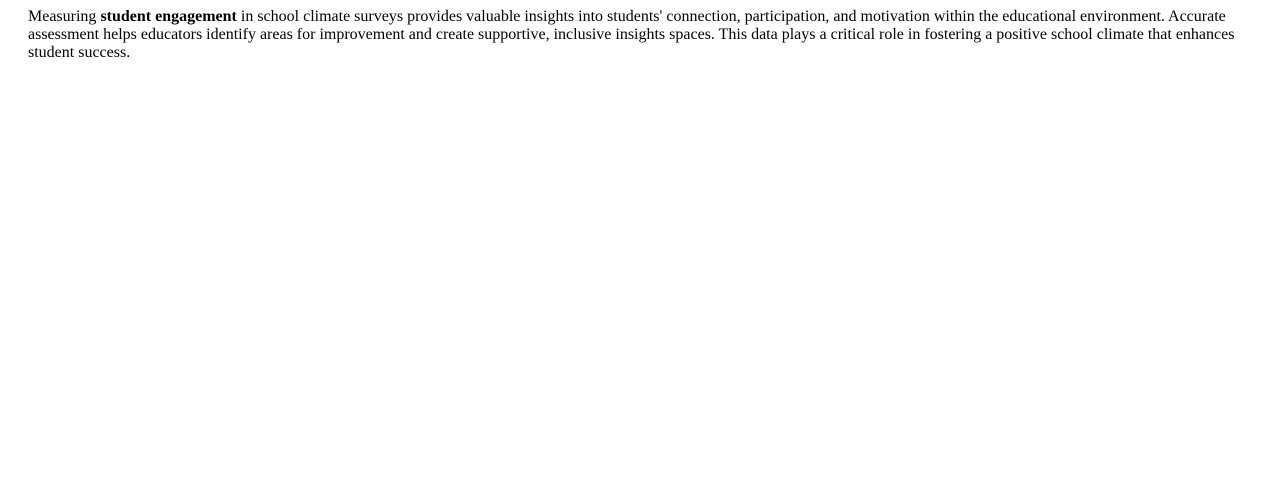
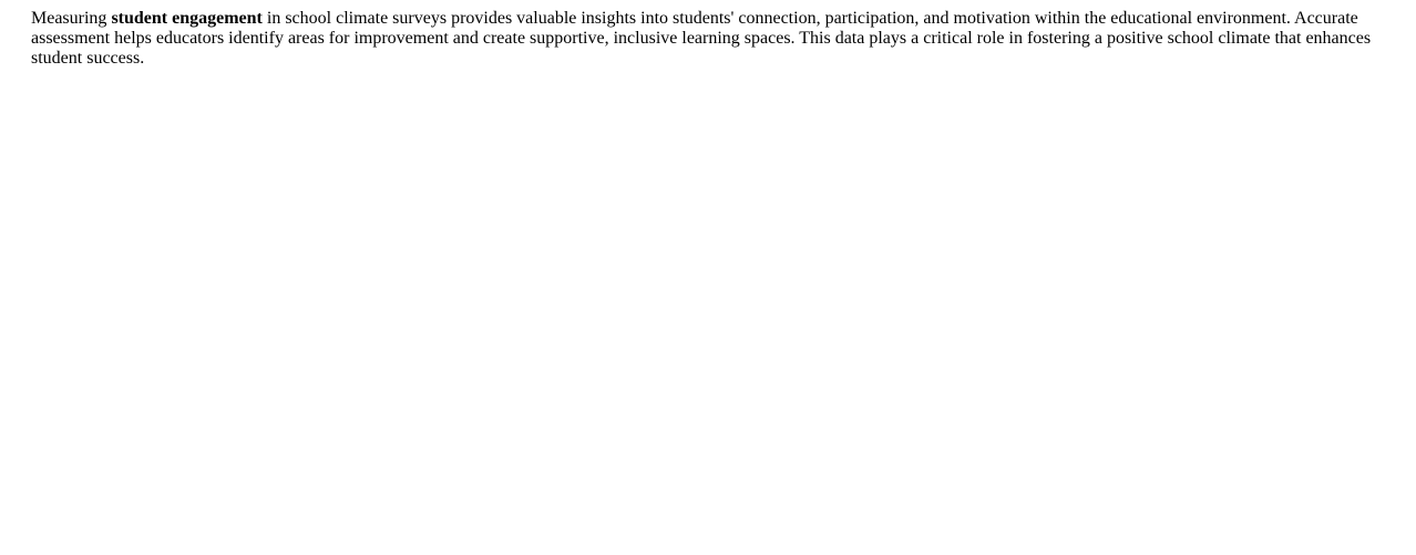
- Measuring student engagement in school climate surveys provides valuable insights into students' connection, participation, and motivation within the educational environment. Accurate assessment helps educators identify areas for improvement and create supportive, inclusive insights spaces. This data plays a critical role in fostering a positive school climate that enhances student success.
+ Measuring student engagement in school climate surveys provides valuable insights into students' connection, participation, and motivation within the educational environment. Accurate assessment helps educators identify areas for improvement and create supportive, inclusive learning spaces. This data plays a critical role in fostering a positive school climate that enhances student success.
